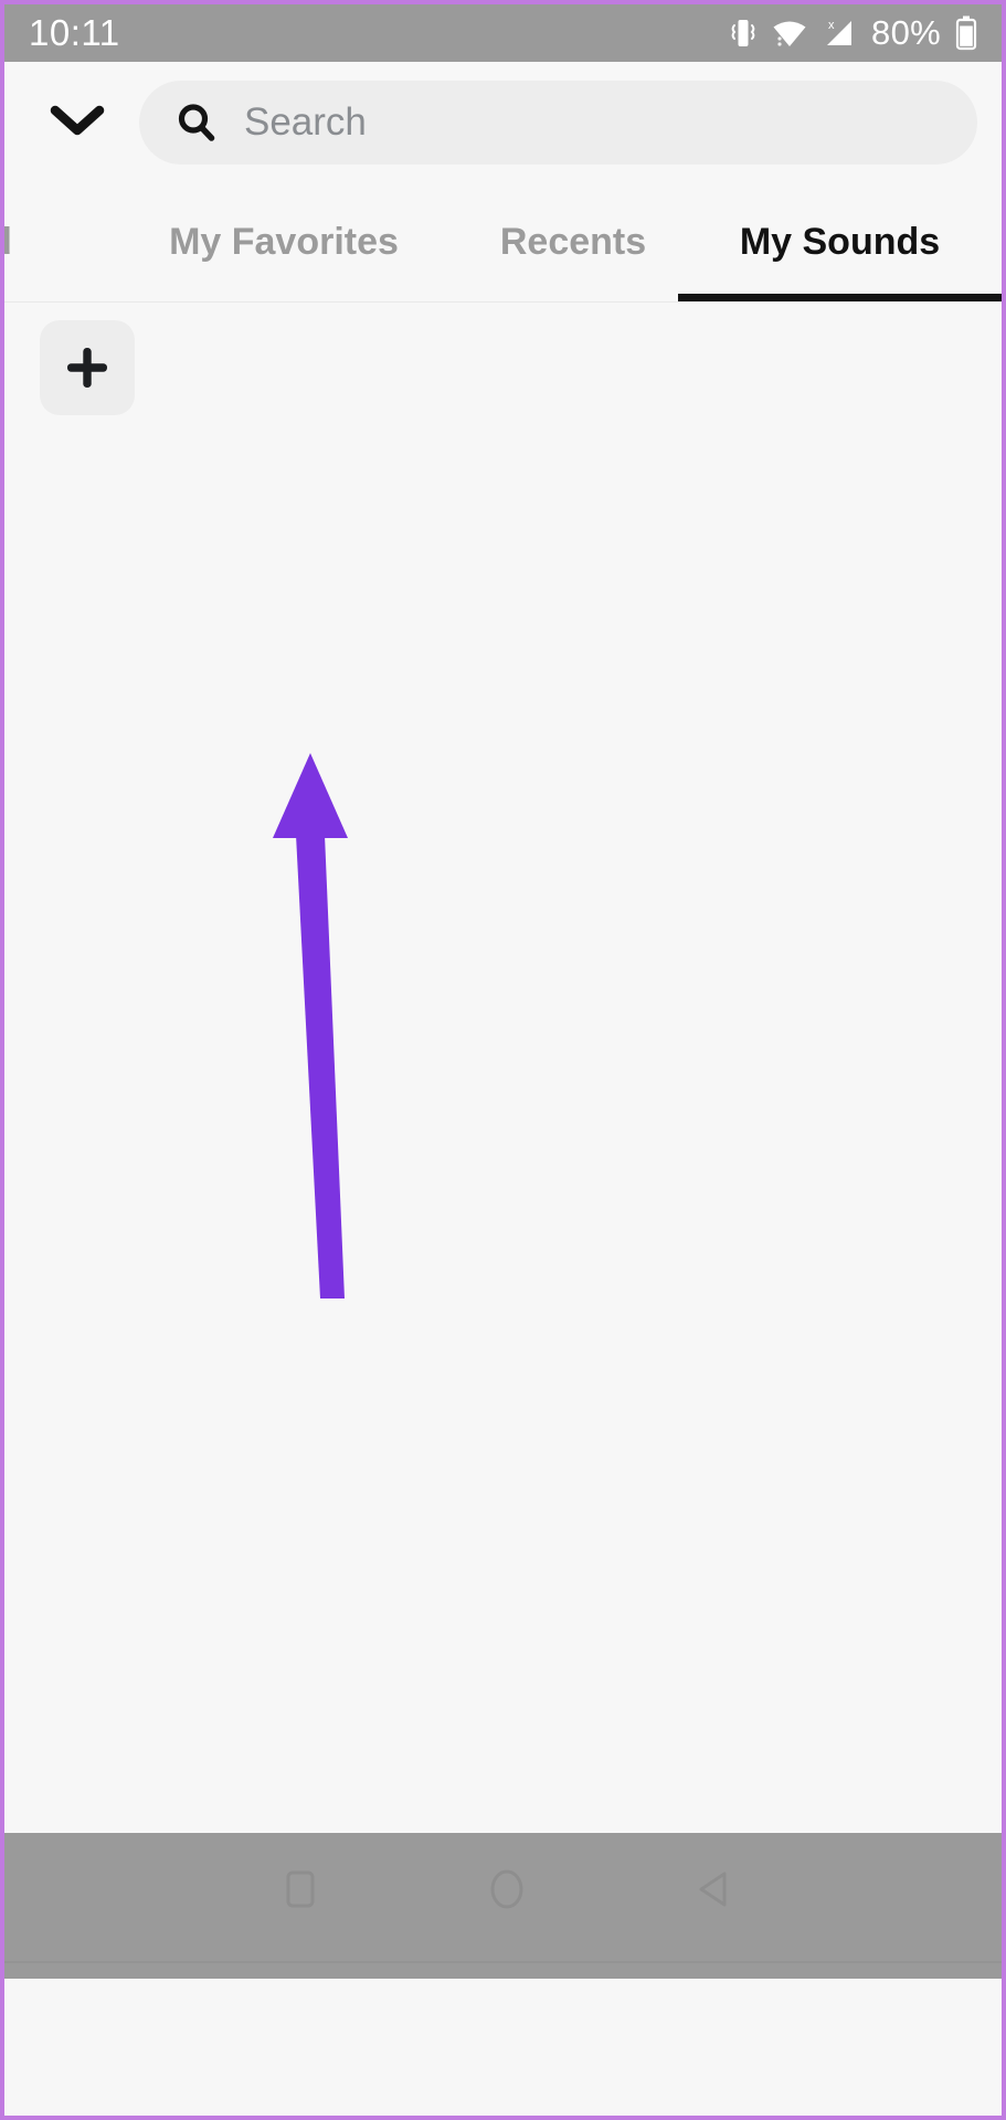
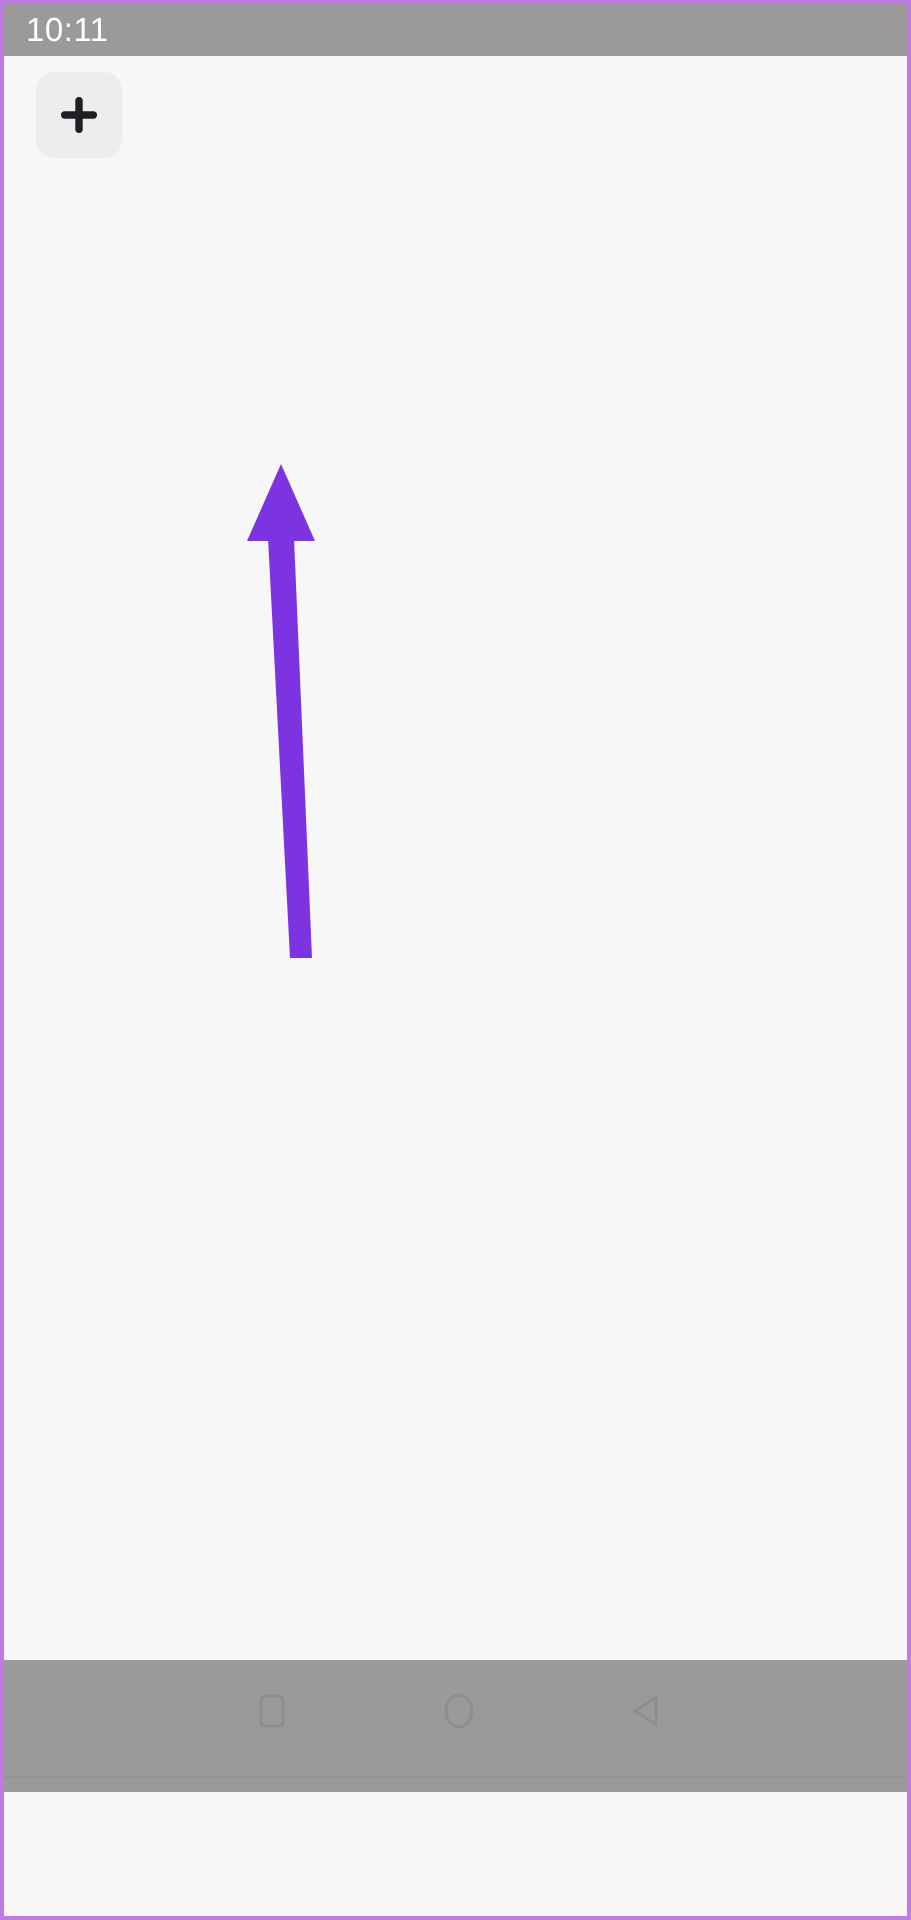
  10:11
- x
- 80%
- Search
- My Favorites
- Recents
- My Sounds
